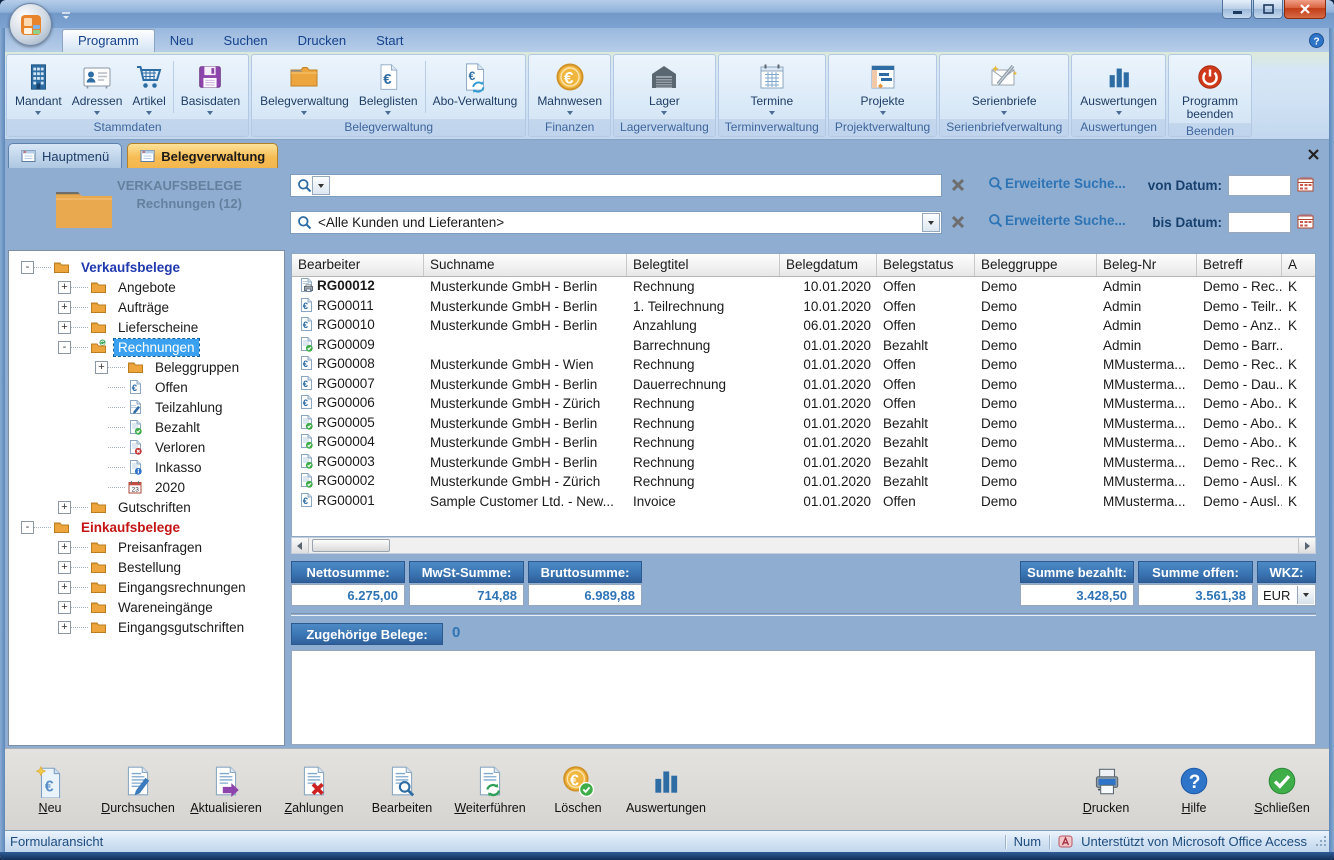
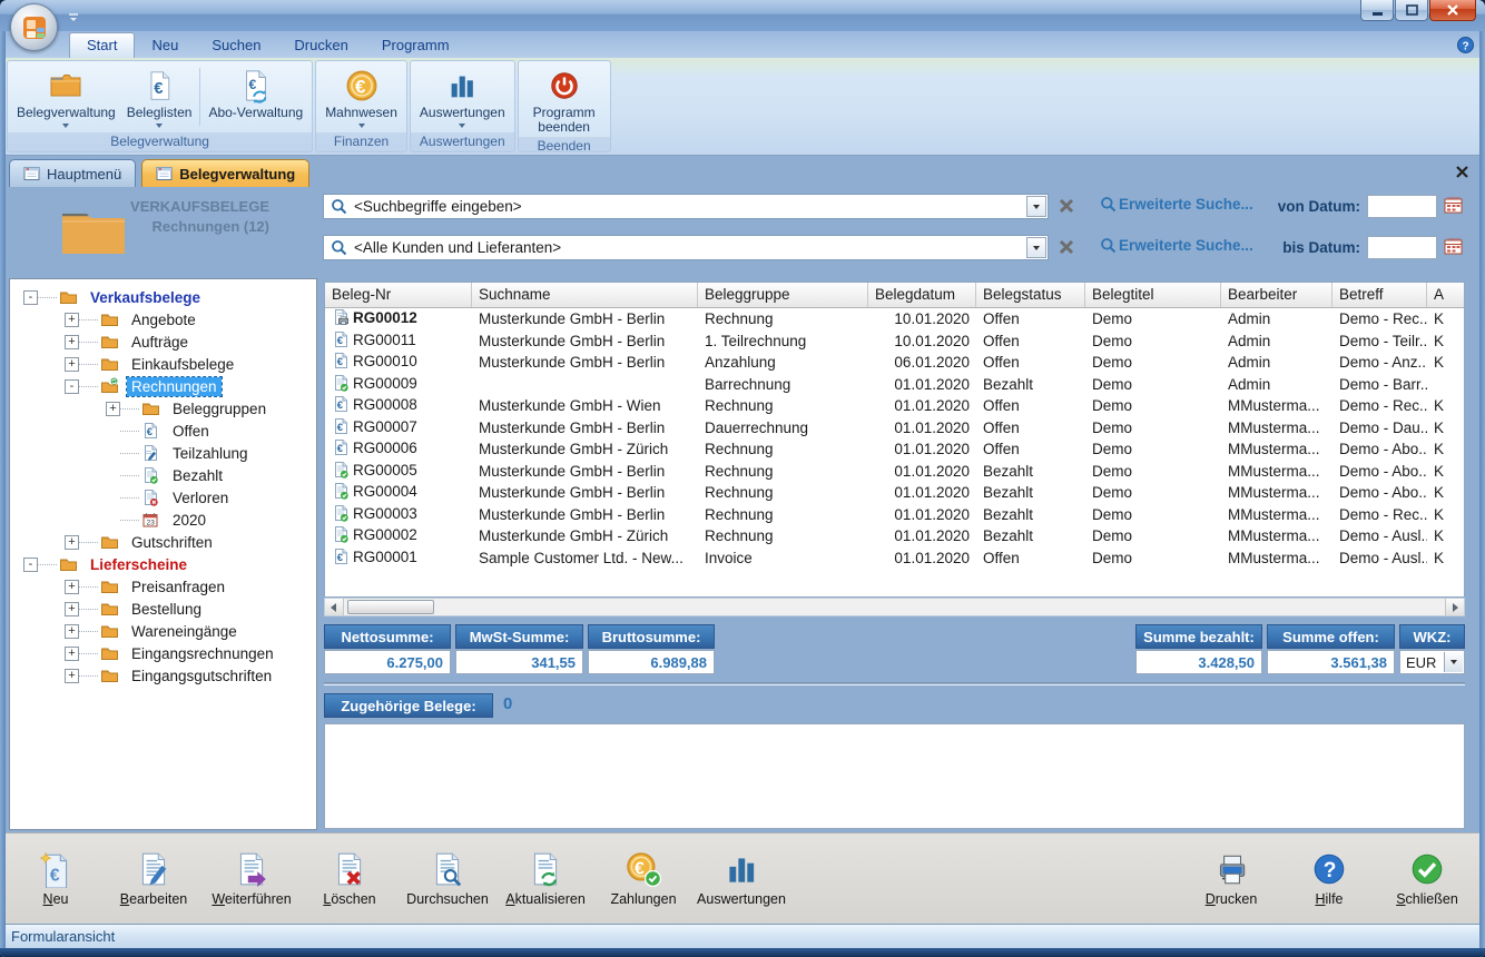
- Programm
+ Start
  Neu
  Suchen
  Drucken
- Start
+ Programm
  ?
- Mandant
- Adressen
- Artikel
- Basisdaten
- Stammdaten
  Belegverwaltung
  €
  Beleglisten
  €
  Abo-Verwaltung
  Belegverwaltung
  €
  Mahnwesen
  Finanzen
- Lager
- Lagerverwaltung
- Termine
- Terminverwaltung
- Projekte
- Projektverwaltung
- Serienbriefe
- Serienbriefverwaltung
  Auswertungen
  Auswertungen
  Programm beenden
  Beenden
  Hauptmenü
  Belegverwaltung
  VERKAUFSBELEGE
  Rechnungen (12)
+ <Suchbegriffe eingeben>
  Erweiterte Suche...
  von Datum:
  <Alle Kunden und Lieferanten>
  Erweiterte Suche...
  bis Datum:
  -
  Verkaufsbelege
  +
  Angebote
  +
  Aufträge
  +
- Lieferscheine
+ Einkaufsbelege
  -
  Rechnungen
  +
  Beleggruppen
  €
  Offen
  Teilzahlung
  Bezahlt
  Verloren
- Inkasso
  2020
  +
  Gutschriften
  -
- Einkaufsbelege
+ Lieferscheine
  +
  Preisanfragen
  +
  Bestellung
  +
- Eingangsrechnungen
+ Wareneingänge
  +
- Wareneingänge
+ Eingangsrechnungen
  +
  Eingangsgutschriften
- Bearbeiter
+ Beleg-Nr
  Suchname
- Belegtitel
+ Beleggruppe
  Belegdatum
  Belegstatus
- Beleggruppe
+ Belegtitel
- Beleg-Nr
+ Bearbeiter
  Betreff
  A
  RG00012
  Musterkunde GmbH - Berlin
  Rechnung
  10.01.2020
  Offen
  Demo
  Admin
  Demo - Rec..
  K
  €
  RG00011
  Musterkunde GmbH - Berlin
  1. Teilrechnung
  10.01.2020
  Offen
  Demo
  Admin
  Demo - Teilr..
  K
  €
  RG00010
  Musterkunde GmbH - Berlin
  Anzahlung
  06.01.2020
  Offen
  Demo
  Admin
  Demo - Anz..
  K
  RG00009
  Barrechnung
  01.01.2020
  Bezahlt
  Demo
  Admin
  Demo - Barr..
  €
  RG00008
  Musterkunde GmbH - Wien
  Rechnung
  01.01.2020
  Offen
  Demo
  MMusterma...
  Demo - Rec..
  K
  €
  RG00007
  Musterkunde GmbH - Berlin
  Dauerrechnung
  01.01.2020
  Offen
  Demo
  MMusterma...
  Demo - Dau..
  K
  €
  RG00006
  Musterkunde GmbH - Zürich
  Rechnung
  01.01.2020
  Offen
  Demo
  MMusterma...
  Demo - Abo..
  K
  RG00005
  Musterkunde GmbH - Berlin
  Rechnung
  01.01.2020
  Bezahlt
  Demo
  MMusterma...
  Demo - Abo..
  K
  RG00004
  Musterkunde GmbH - Berlin
  Rechnung
  01.01.2020
  Bezahlt
  Demo
  MMusterma...
  Demo - Abo..
  K
  RG00003
  Musterkunde GmbH - Berlin
  Rechnung
  01.01.2020
  Bezahlt
  Demo
  MMusterma...
  Demo - Rec..
  K
  RG00002
  Musterkunde GmbH - Zürich
  Rechnung
  01.01.2020
  Bezahlt
  Demo
  MMusterma...
  Demo - Ausl.
  K
  €
  RG00001
  Sample Customer Ltd. - New...
  Invoice
  01.01.2020
  Offen
  Demo
  MMusterma...
  Demo - Ausl.
  K
  Nettosumme:
  MwSt-Summe:
  Bruttosumme:
  6.275,00
- 714,88
+ 341,55
  6.989,88
  Summe bezahlt:
  Summe offen:
  WKZ:
  3.428,50
  3.561,38
  EUR
  Zugehörige Belege:
  0
  €
  Neu
- Durchsuchen
+ Bearbeiten
- Aktualisieren
+ Weiterführen
- Zahlungen
+ Löschen
- Bearbeiten
+ Durchsuchen
- Weiterführen
+ Aktualisieren
  €
- Löschen
+ Zahlungen
  Auswertungen
  Drucken
  ?
  Hilfe
  Schließen
  Formularansicht
- Num
- Unterstützt von Microsoft Office Access
